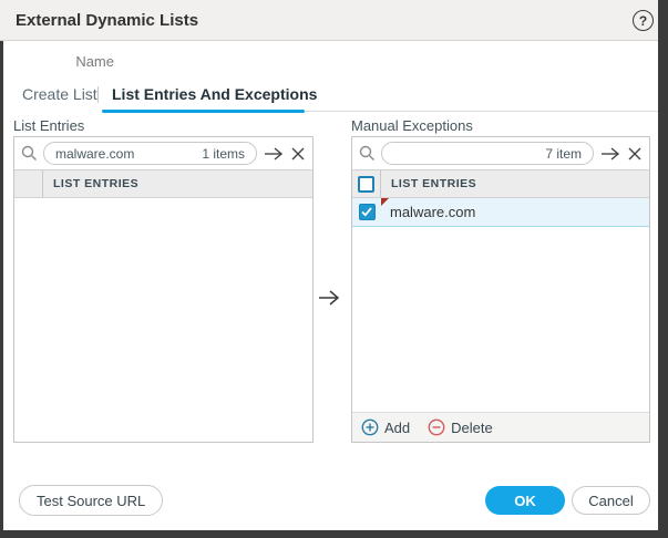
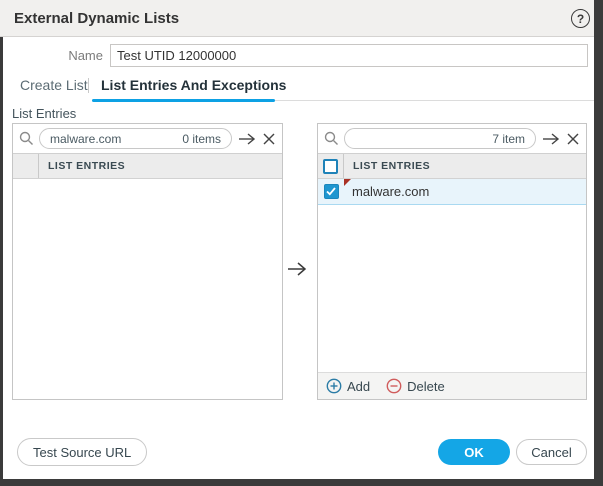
  External Dynamic Lists
  ?
  Name
+ Test UTID 12000000
  Create List
  List Entries And Exceptions
  List Entries
- Manual Exceptions
  malware.com
- 1 items
+ 0 items
  LIST ENTRIES
  7 item
  LIST ENTRIES
  malware.com
  Add
  Delete
  Test Source URL
  OK
  Cancel
